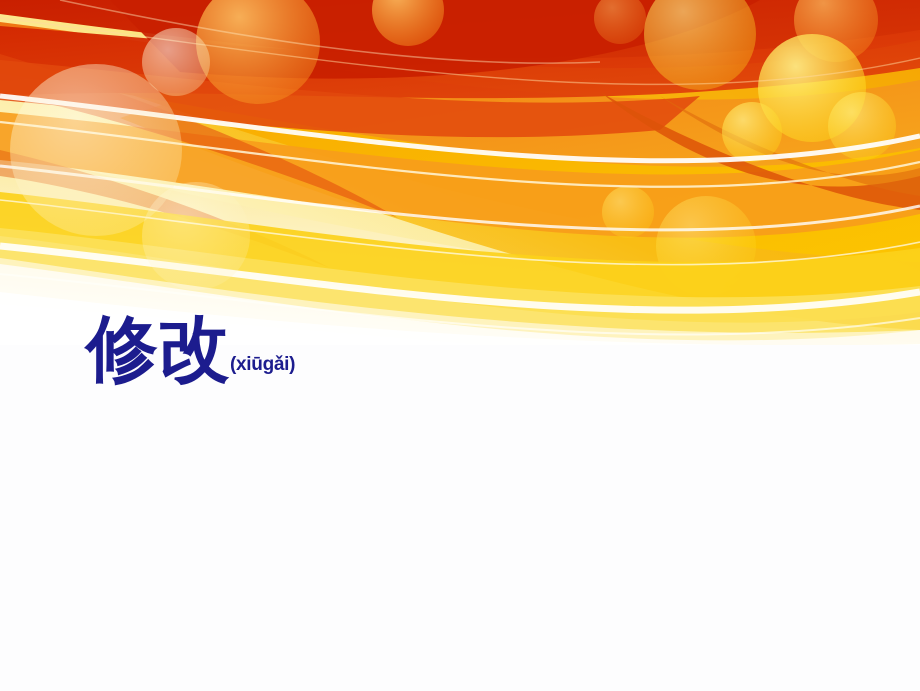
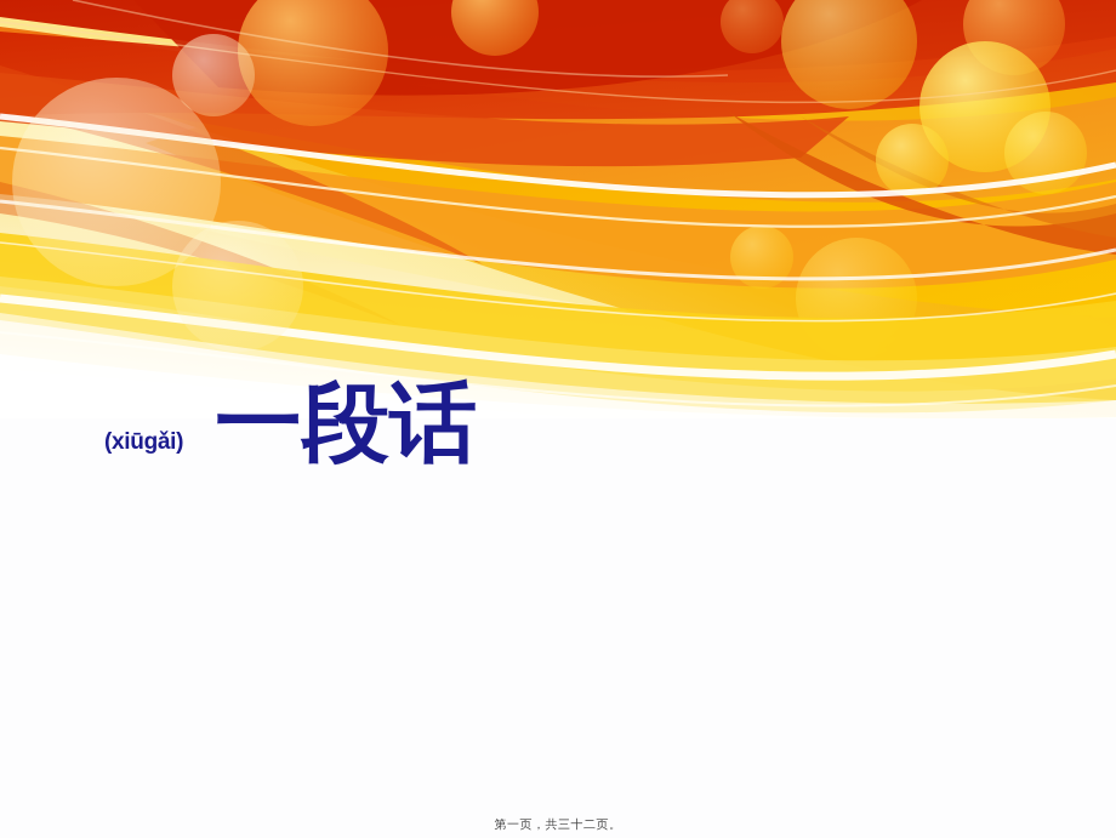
- 修改
  (xiūgǎi)
+ 一段话
+ 第一页，共三十二页。
